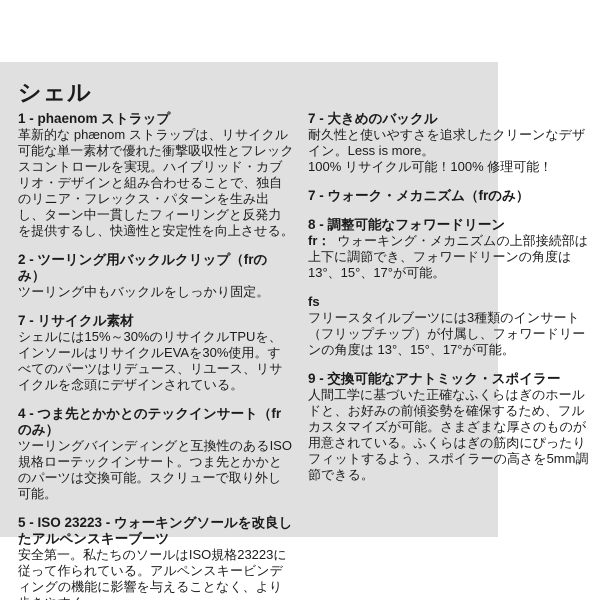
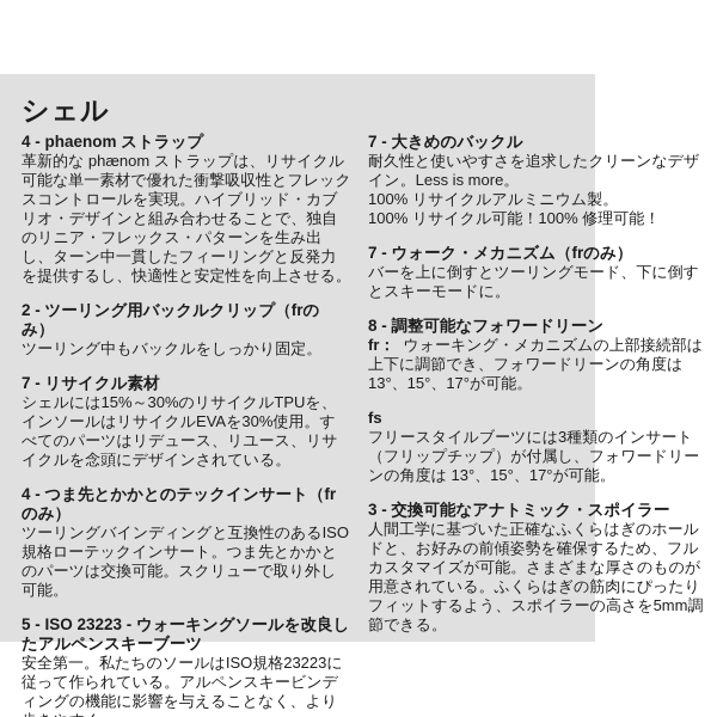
  シェル
- 1 - phaenom ストラップ
+ 4 - phaenom ストラップ
  革新的な phænom ストラップは、リサイクル可能な単一素材で優れた衝撃吸収性とフレックスコントロールを実現。ハイブリッド・カブリオ・デザインと組み合わせることで、独自のリニア・フレックス・パターンを生み出し、ターン中一貫したフィーリングと反発力を提供するし、快適性と安定性を向上させる。
  2 - ツーリング用バックルクリップ（frのみ）
  ツーリング中もバックルをしっかり固定。
  7 - リサイクル素材
  シェルには15%～30%のリサイクルTPUを、インソールはリサイクルEVAを30%使用。すべてのパーツはリデュース、リユース、リサイクルを念頭にデザインされている。
  4 - つま先とかかとのテックインサート（frのみ）
  ツーリングバインディングと互換性のあるISO規格ローテックインサート。つま先とかかとのパーツは交換可能。スクリューで取り外し可能。
  5 - ISO 23223 - ウォーキングソールを改良したアルペンスキーブーツ
  安全第一。私たちのソールはISO規格23223に従って作られている。アルペンスキービンディングの機能に影響を与えることなく、より
  7 - 大きめのバックル
  耐久性と使いやすさを追求したクリーンなデザイン。Less is more。
+ 100% リサイクルアルミニウム製。
  100% リサイクル可能！100% 修理可能！
  7 - ウォーク・メカニズム（frのみ）
+ バーを上に倒すとツーリングモード、下に倒すとスキーモードに。
  8 - 調整可能なフォワードリーン
  fr： ウォーキング・メカニズムの上部接続部は上下に調節でき、フォワードリーンの角度は 13°、15°、17°が可能。
  fs
  フリースタイルブーツには3種類のインサート（フリップチップ）が付属し、フォワードリーンの角度は 13°、15°、17°が可能。
- 9 - 交換可能なアナトミック・スポイラー
+ 3 - 交換可能なアナトミック・スポイラー
  人間工学に基づいた正確なふくらはぎのホールドと、お好みの前傾姿勢を確保するため、フルカスタマイズが可能。さまざまな厚さのものが用意されている。ふくらはぎの筋肉にぴったりフィットするよう、スポイラーの高さを5mm調節できる。
